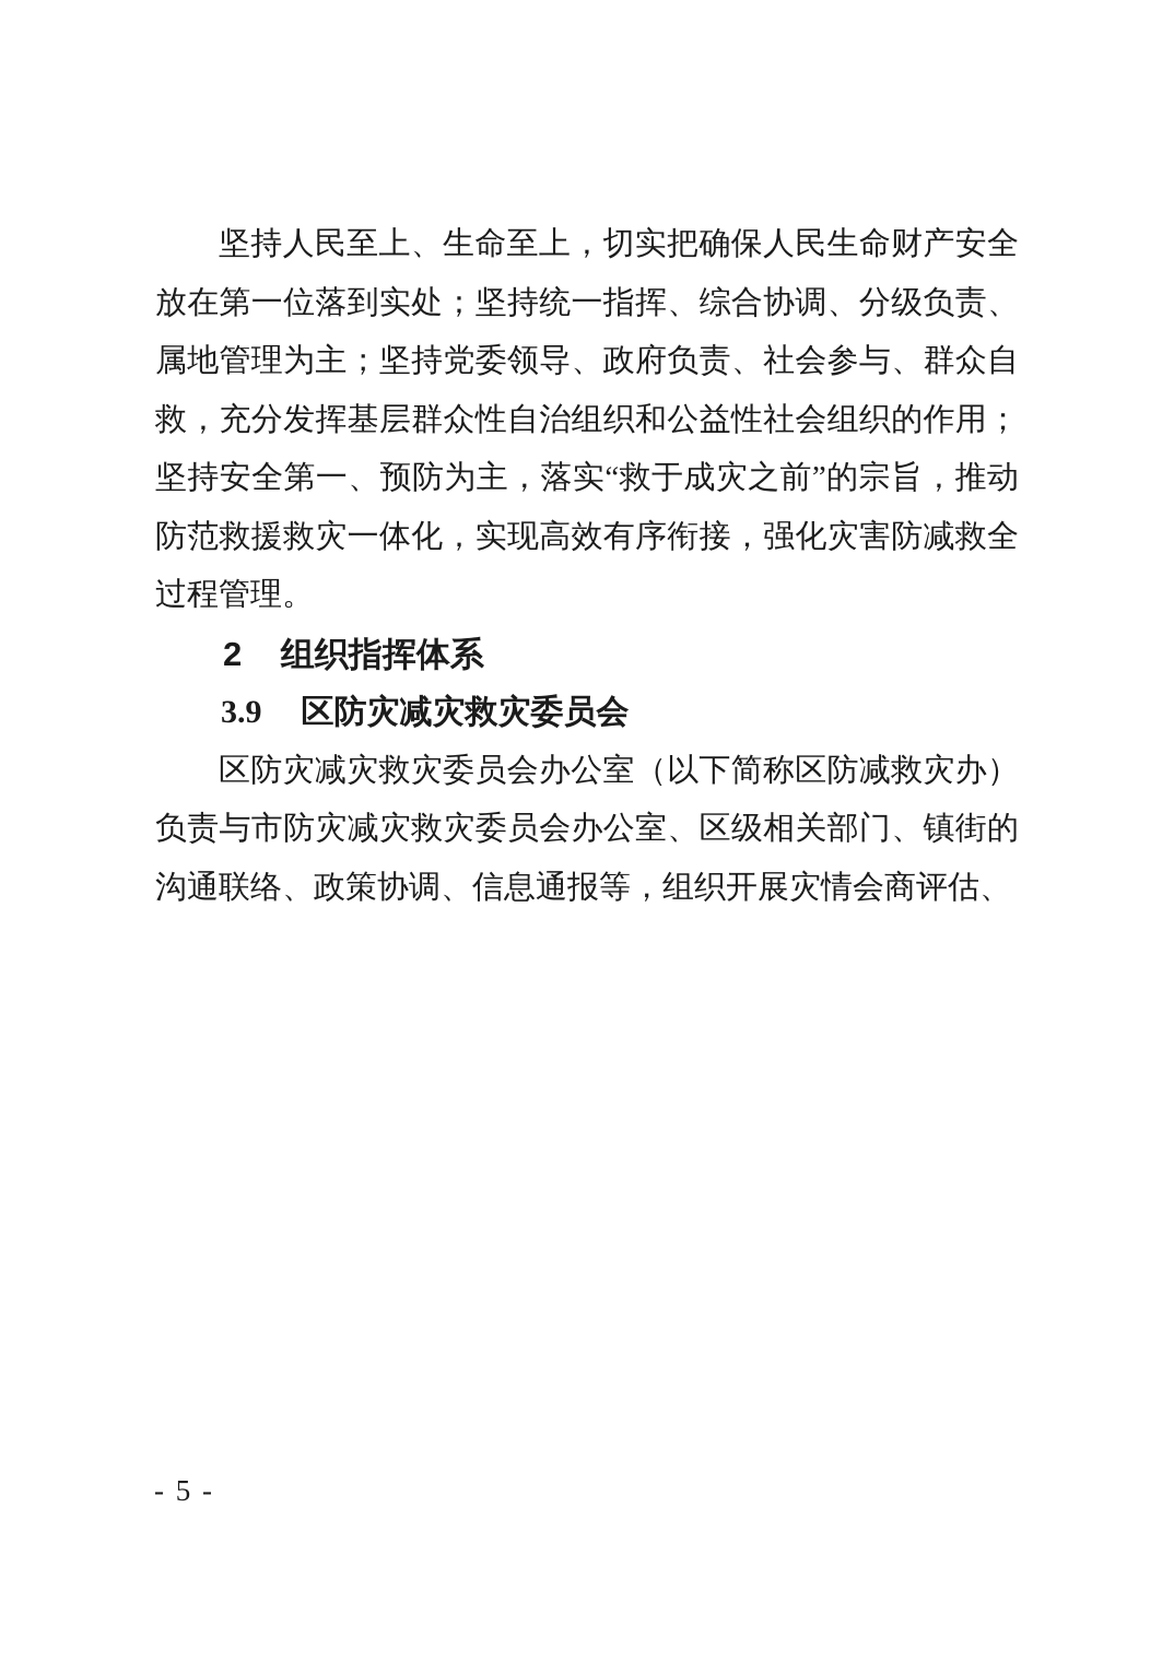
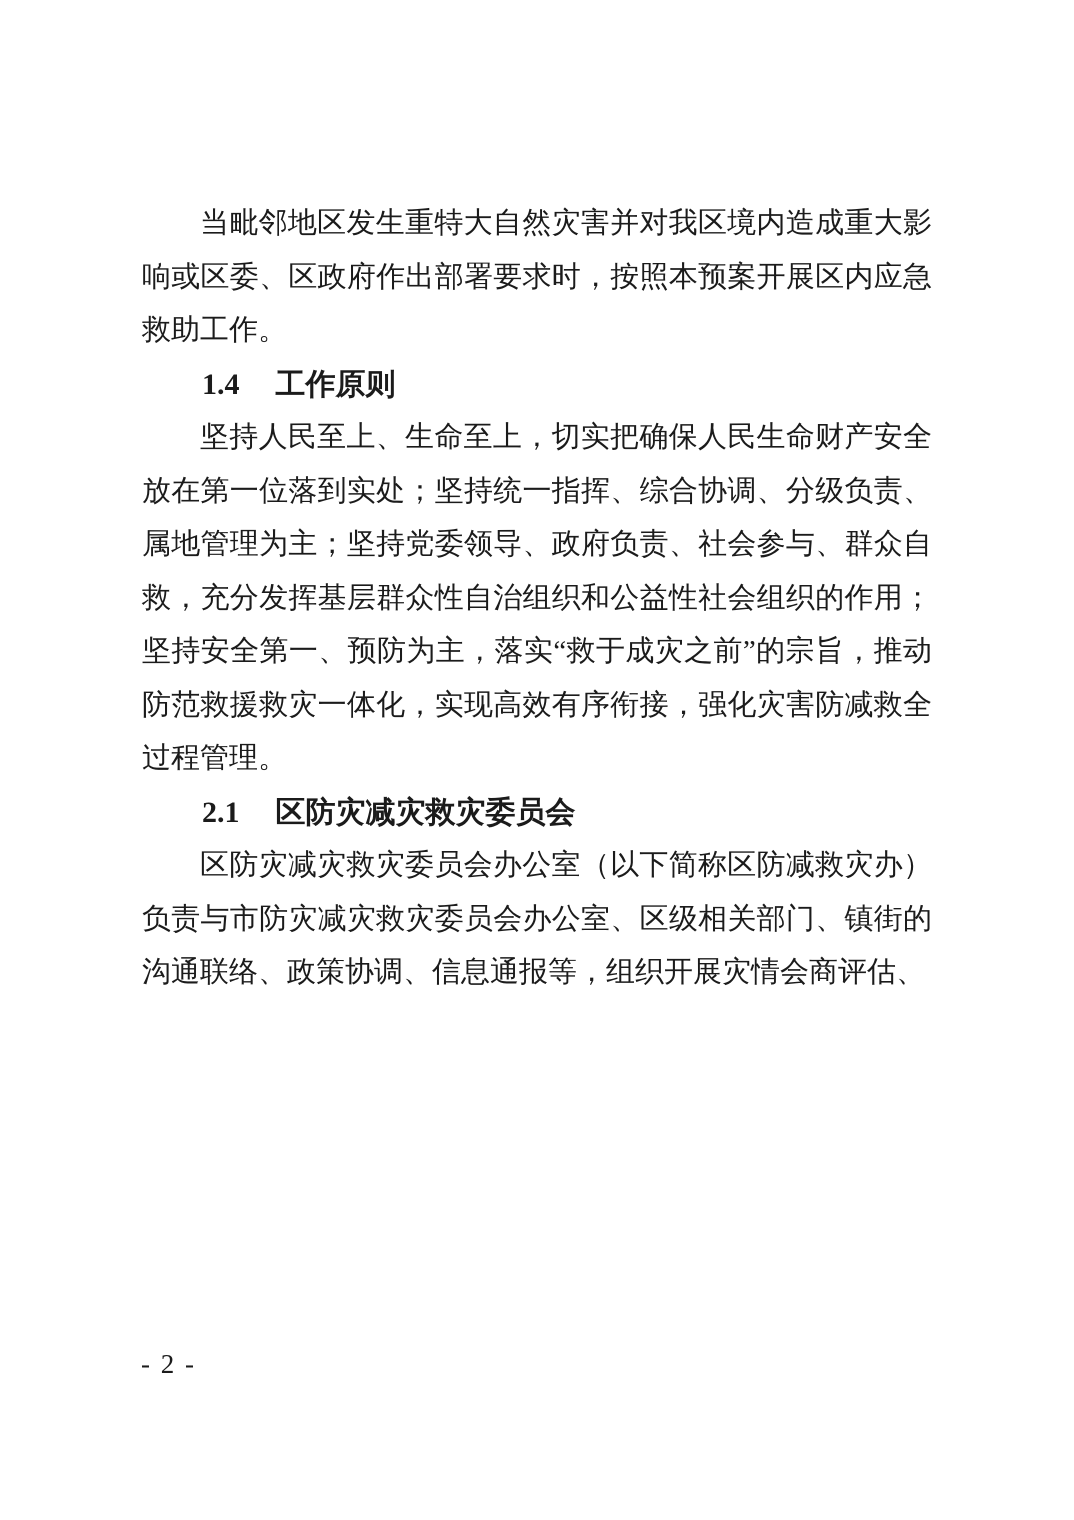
+ 当毗邻地区发生重特大自然灾害并对我区境内造成重大影响或区委、区政府作出部署要求时，按照本预案开展区内应急救助工作。
+ 1.4 工作原则
  坚持人民至上、生命至上，切实把确保人民生命财产安全放在第一位落到实处；坚持统一指挥、综合协调、分级负责、属地管理为主；坚持党委领导、政府负责、社会参与、群众自救，充分发挥基层群众性自治组织和公益性社会组织的作用；坚持安全第一、预防为主，落实“救于成灾之前”的宗旨，推动防范救援救灾一体化，实现高效有序衔接，强化灾害防减救全过程管理。
- 2 组织指挥体系
- 3.9 区防灾减灾救灾委员会
+ 2.1 区防灾减灾救灾委员会
  区防灾减灾救灾委员会办公室（以下简称区防减救灾办）负责与市防灾减灾救灾委员会办公室、区级相关部门、镇街的沟通联络、政策协调、信息通报等，组织开展灾情会商评估、
- - 5 -
+ - 2 -
